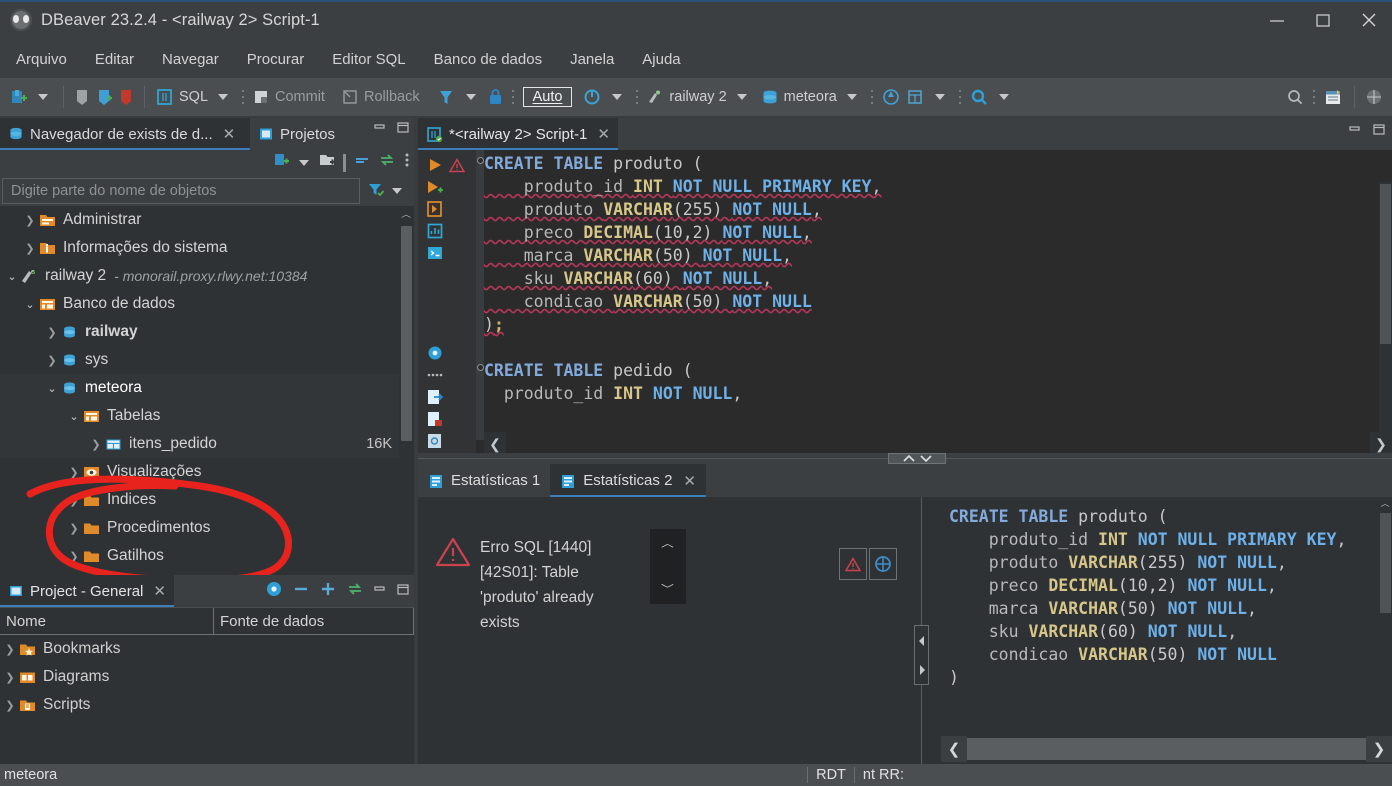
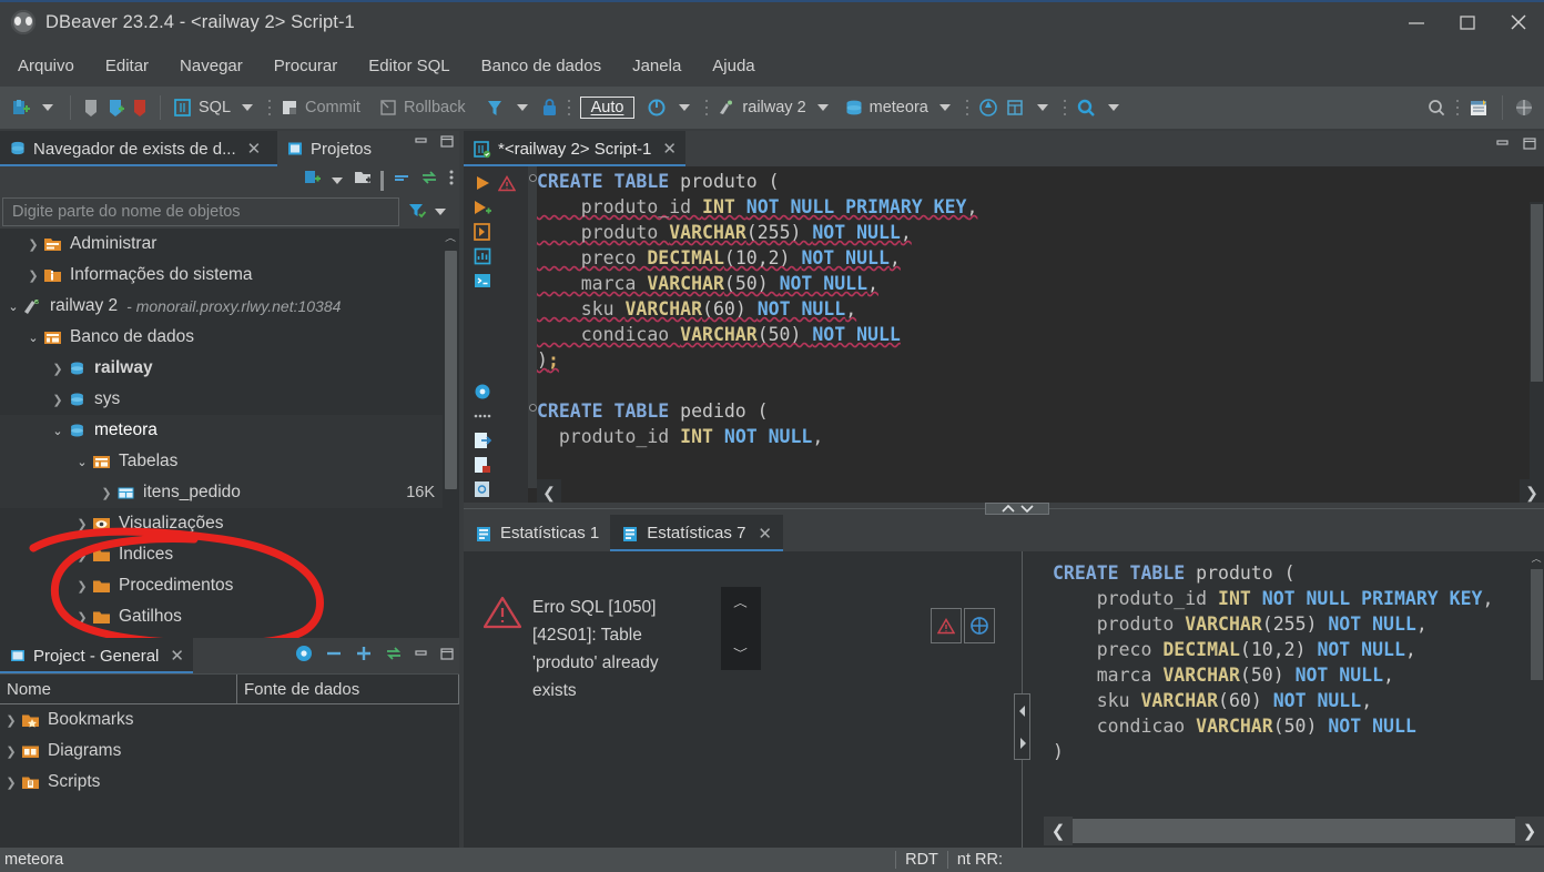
  DBeaver 23.2.4 - <railway 2> Script-1
  Arquivo
  Editar
  Navegar
  Procurar
  Editor SQL
  Banco de dados
  Janela
  Ajuda
  SQL
  Commit
  Rollback
  Auto
  railway 2
  meteora
  Navegador de exists de d...
  ✕
  Projetos
  Digite parte do nome de objetos
  ❯
  Administrar
  ❯
  Informações do sistema
  ⌄
  railway 2
  - monorail.proxy.rlwy.net:10384
  ⌄
  Banco de dados
  ❯
  railway
  ❯
  sys
  ⌄
  meteora
  ⌄
  Tabelas
  ❯
  itens_pedido
  16K
  ❯
  Visualizações
  Indices
  ❯
  Procedimentos
  ❯
  Gatilhos
  ︿
  Project - General
  ✕
  Nome
  Fonte de dados
  ❯
  Bookmarks
  ❯
  Diagrams
  ❯
  Scripts
  *<railway 2> Script-1
  ✕
  CREATE TABLE produto (
  produto_id INT NOT NULL PRIMARY KEY,
  produto VARCHAR(255) NOT NULL,
  preco DECIMAL(10,2) NOT NULL,
  marca VARCHAR(50) NOT NULL,
  sku VARCHAR(60) NOT NULL,
  condicao VARCHAR(50) NOT NULL
  );
  CREATE TABLE pedido (
  produto_id INT NOT NULL,
  ❮
  ❯
  Estatísticas 1
- Estatísticas 2
+ Estatísticas 7
  ✕
- Erro SQL [1440] [42S01]: Table 'produto' already exists
+ Erro SQL [1050] [42S01]: Table 'produto' already exists
  ︿
  ﹀
  CREATE TABLE produto (
  produto_id INT NOT NULL PRIMARY KEY,
  produto VARCHAR(255) NOT NULL,
  preco DECIMAL(10,2) NOT NULL,
  marca VARCHAR(50) NOT NULL,
  sku VARCHAR(60) NOT NULL,
  condicao VARCHAR(50) NOT NULL
  )
  ︿
  ❮
  ❯
  meteora
  RDT
  nt RR:
